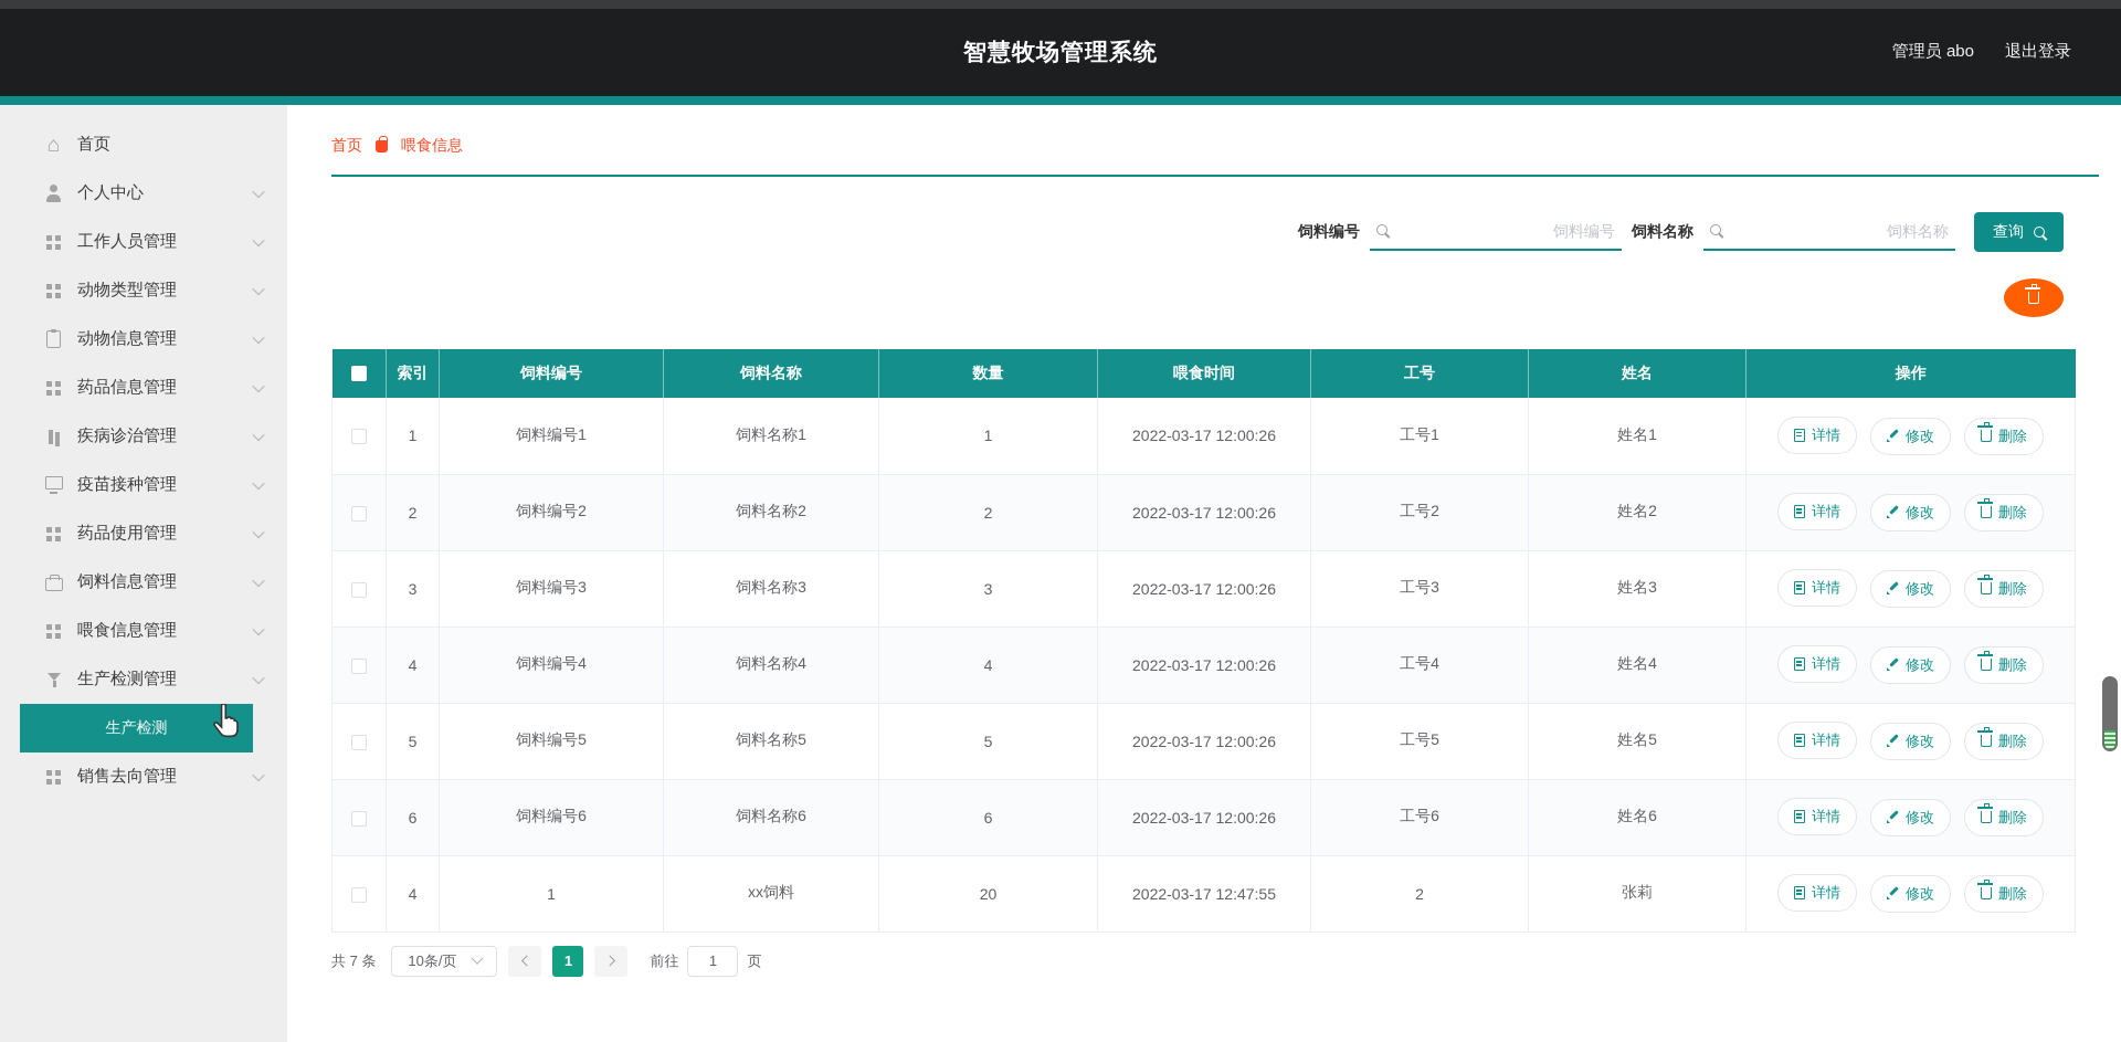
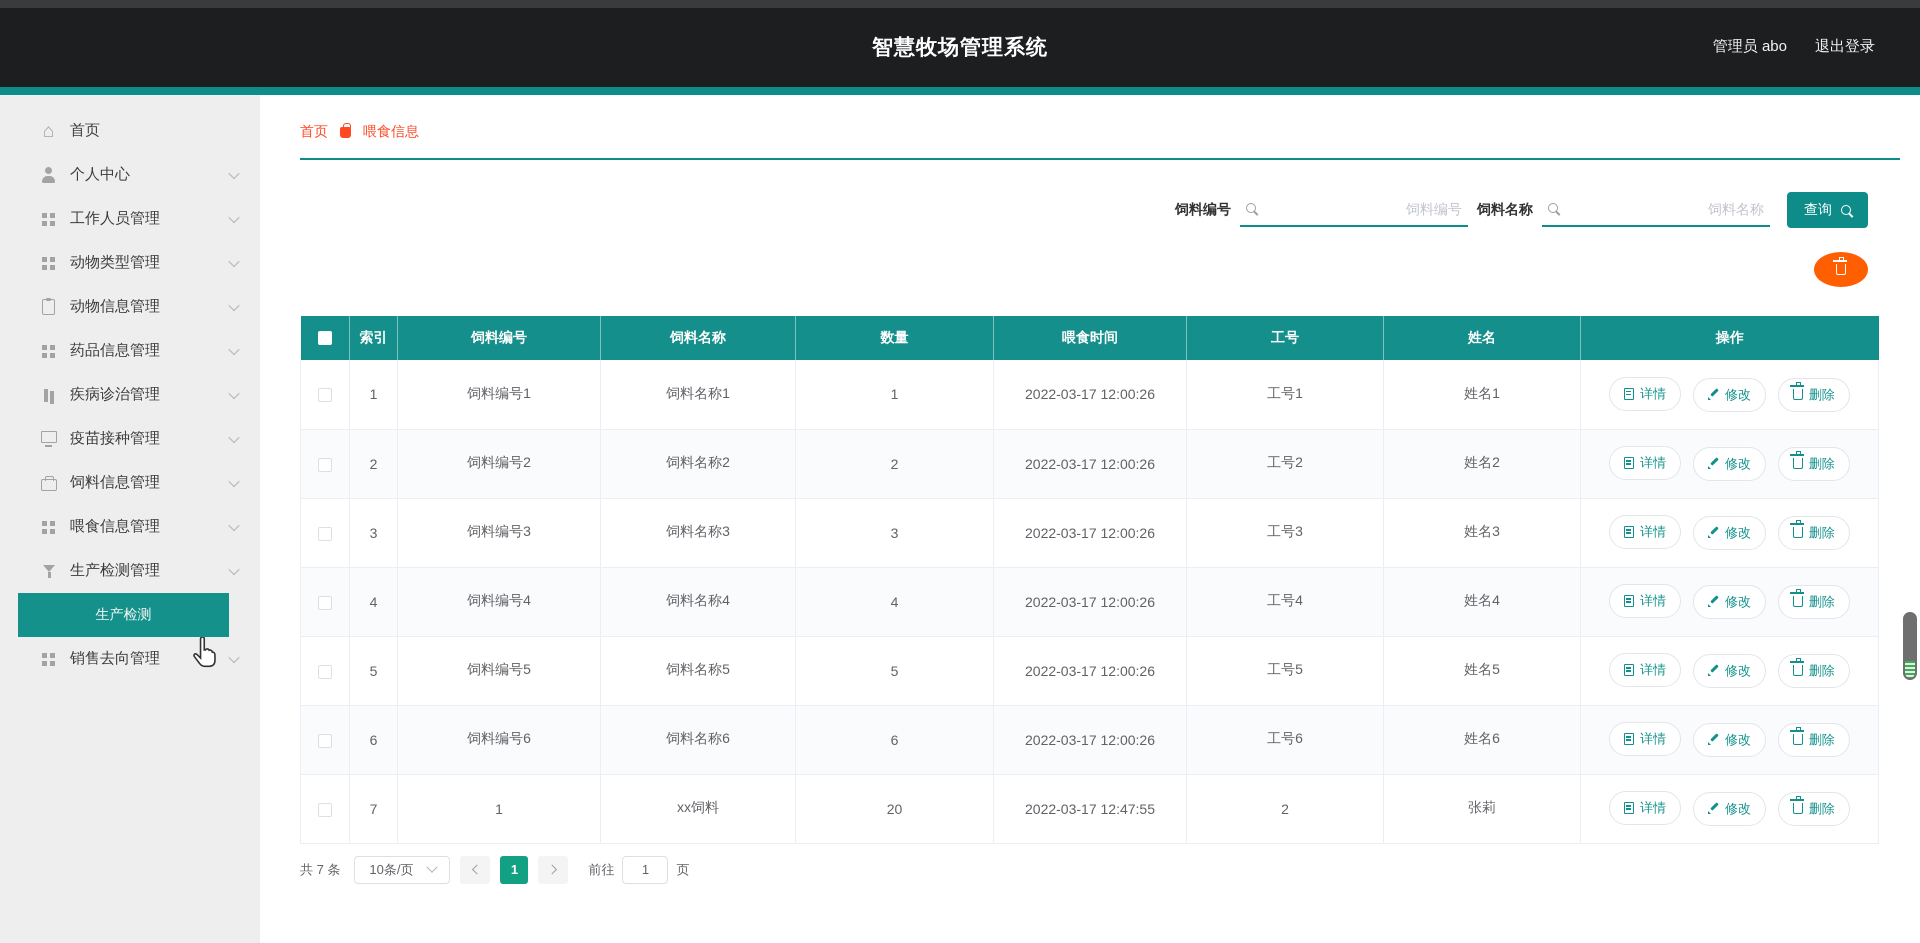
  智慧牧场管理系统
  管理员 abo
  退出登录
  ⌂
  首页
  个人中心
  工作人员管理
  动物类型管理
  动物信息管理
  药品信息管理
  疾病诊治管理
  疫苗接种管理
- 药品使用管理
  饲料信息管理
  喂食信息管理
  生产检测管理
  生产检测
  销售去向管理
  首页
  喂食信息
  饲料编号
  饲料编号
  饲料名称
  饲料名称
  查询
  	索引	饲料编号	饲料名称	数量	喂食时间	工号	姓名	操作
  	1	饲料编号1	饲料名称1	1	2022-03-17 12:00:26	工号1	姓名1	详情 修改 删除
  	2	饲料编号2	饲料名称2	2	2022-03-17 12:00:26	工号2	姓名2	详情 修改 删除
  	3	饲料编号3	饲料名称3	3	2022-03-17 12:00:26	工号3	姓名3	详情 修改 删除
  	4	饲料编号4	饲料名称4	4	2022-03-17 12:00:26	工号4	姓名4	详情 修改 删除
  	5	饲料编号5	饲料名称5	5	2022-03-17 12:00:26	工号5	姓名5	详情 修改 删除
  	6	饲料编号6	饲料名称6	6	2022-03-17 12:00:26	工号6	姓名6	详情 修改 删除
- 	4	1	xx饲料	20	2022-03-17 12:47:55	2	张莉	详情 修改 删除
+ 	7	1	xx饲料	20	2022-03-17 12:47:55	2	张莉	详情 修改 删除
  共 7 条
  10条/页
  1
  前往
  1
  页
